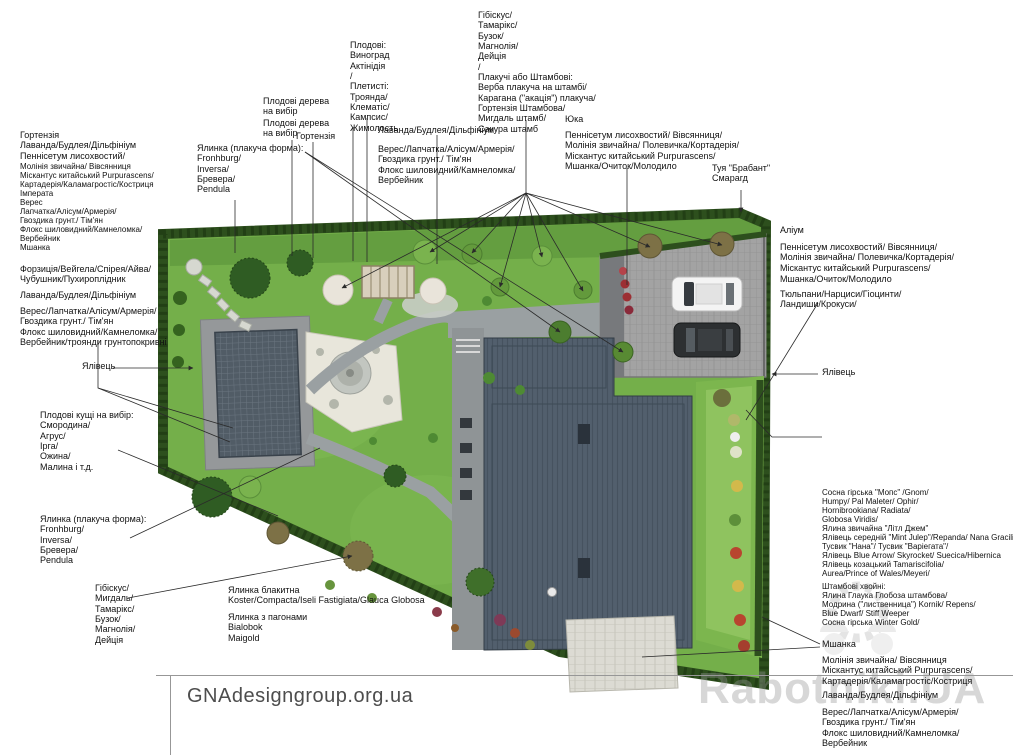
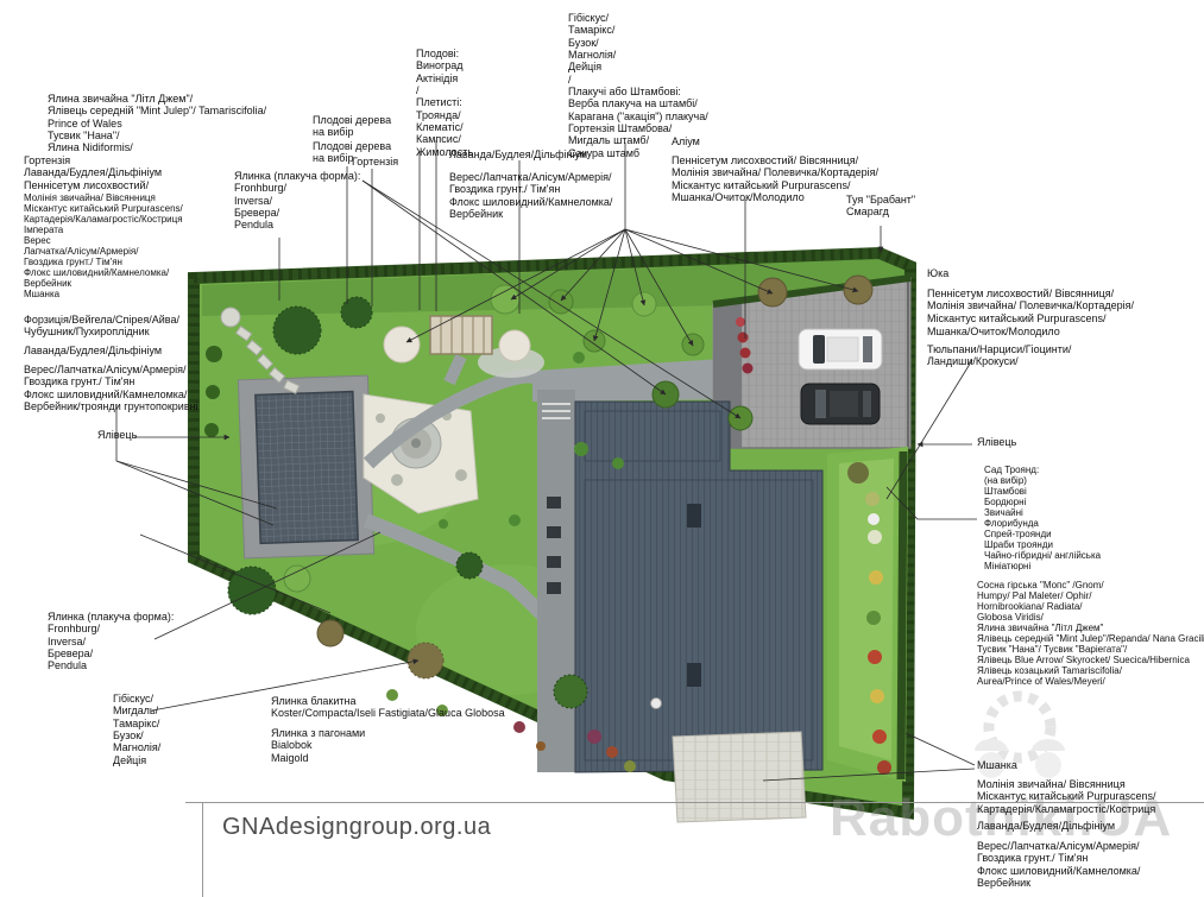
  Rabotniki.UA
+ Ялина звичайна "Літл Джем"/
+ Ялівець середній "Mint Julep"/ Tamariscifolia/
+ Prince of Wales
+ Тусвик "Нана"/
+ Ялина Nidiformis/
  Гортензія
  Лаванда/Будлея/Дільфініум
  Пеннісетум лисохвостий/
  Молінія звичайна/ Вівсянниця
  Міскантус китайський Purpurascens/
  Картадерія/Каламагростіс/Костриця
  Імперата
  Верес
  Лапчатка/Алісум/Армерія/
  Гвоздика грунт./ Тім'ян
  Флокс шиловидний/Камнеломка/
  Вербейник
  Мшанка
  Форзиція/Вейгела/Спірея/Айва/
  Чубушник/Пухироплідник
  Лаванда/Будлея/Дільфініум
  Верес/Лапчатка/Алісум/Армерія/
  Гвоздика грунт./ Тім'ян
  Флокс шиловидний/Камнеломка/
  Вербейник/троянди грунтопокривні
  Ялівець
- Плодові кущі на вибір:
- Смородина/
- Агрус/
- Ірга/
- Ожина/
- Малина і т.д.
  Ялинка (плакуча форма):
  Fronhburg/
  Inversa/
  Бревера/
  Pendula
  Гібіскус/
  Мигдаль/
  Тамарікс/
  Бузок/
  Магнолія/
  Дейція
  Ялинка блакитна
  Koster/Compacta/Iseli Fastigiata/Glauca Globosa
  Ялинка з пагонами
  Bialobok
  Maigold
  Ялинка (плакуча форма):
  Fronhburg/
  Inversa/
  Бревера/
  Pendula
  Плодові дерева
  на вибір
  Плодові дерева
  на вибір
  Гортензія
  Плодові:
  Виноград
  Актінідія
  /
  Плетисті:
  Троянда/
  Клематіс/
  Кампсис/
  Жимолость
  Лаванда/Будлея/Дільфініум
  Верес/Лапчатка/Алісум/Армерія/
  Гвоздика грунт./ Тім'ян
  Флокс шиловидний/Камнеломка/
  Вербейник
  Гібіскус/
  Тамарікс/
  Бузок/
  Магнолія/
  Дейція
  /
  Плакучі або Штамбові:
  Верба плакуча на штамбі/
  Карагана ("акація") плакуча/
  Гортензія Штамбова/
  Мигдаль штамб/
  Сакура штамб
- Юка
+ Аліум
  Пеннісетум лисохвостий/ Вівсянниця/
  Молінія звичайна/ Полевичка/Кортадерія/
  Міскантус китайський Purpurascens/
  Мшанка/Очиток/Молодило
  Туя "Брабант"
  Смарагд
- Аліум
+ Юка
  Пеннісетум лисохвостий/ Вівсянниця/
  Молінія звичайна/ Полевичка/Кортадерія/
  Міскантус китайський Purpurascens/
  Мшанка/Очиток/Молодило
  Тюльпани/Нарциси/Гіоцинти/
  Ландиши/Крокуси/
  Ялівець
+ Сад Троянд:
+ (на вибір)
+ Штамбові
+ Бордюрні
+ Звичайні
+ Флорибунда
+ Спрей-троянди
+ Шраби троянди
+ Чайно-гібридні/ англійська
+ Мініатюрні
  Сосна гірська "Мопс" /Gnom/
  Humpy/ Pal Maleter/ Ophir/
  Hornibrookiana/ Radiata/
  Globosa Viridis/
  Ялина звичайна "Літл Джем"
  Ялівець середній "Mint Julep"/Repanda/ Nana Gracil
  Тусвик "Нана"/ Тусвик "Варіегата"/
  Ялівець Blue Arrow/ Skyrocket/ Suecica/Hibernica
  Ялівець козацький Tamariscifolia/
  Aurea/Prince of Wales/Meyeri/
- Штамбові хвойні:
- Ялина Глаука Глобоза штамбова/
- Модрина ("лиственница") Kornik/ Repens/
- Blue Dwarf/ Stiff Weeper
- Сосна гірська Winter Gold/
  Мшанка
  Молінія звичайна/ Вівсянниця
  Міскантус китайський Purpurascens/
  Картадерія/Каламагростіс/Костриця
  Лаванда/Будлея/Дільфініум
  Верес/Лапчатка/Алісум/Армерія/
  Гвоздика грунт./ Тім'ян
  Флокс шиловидний/Камнеломка/
  Вербейник
  GNAdesigngroup.org.ua
